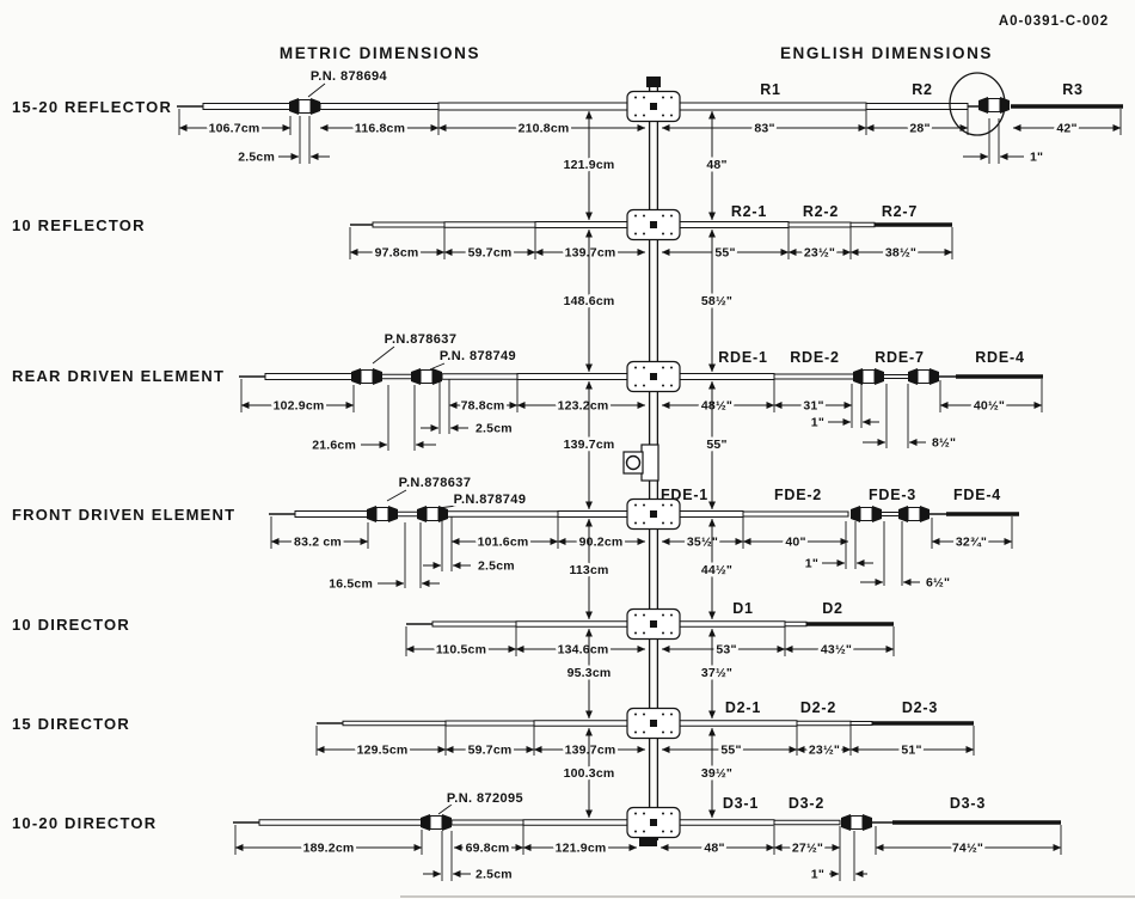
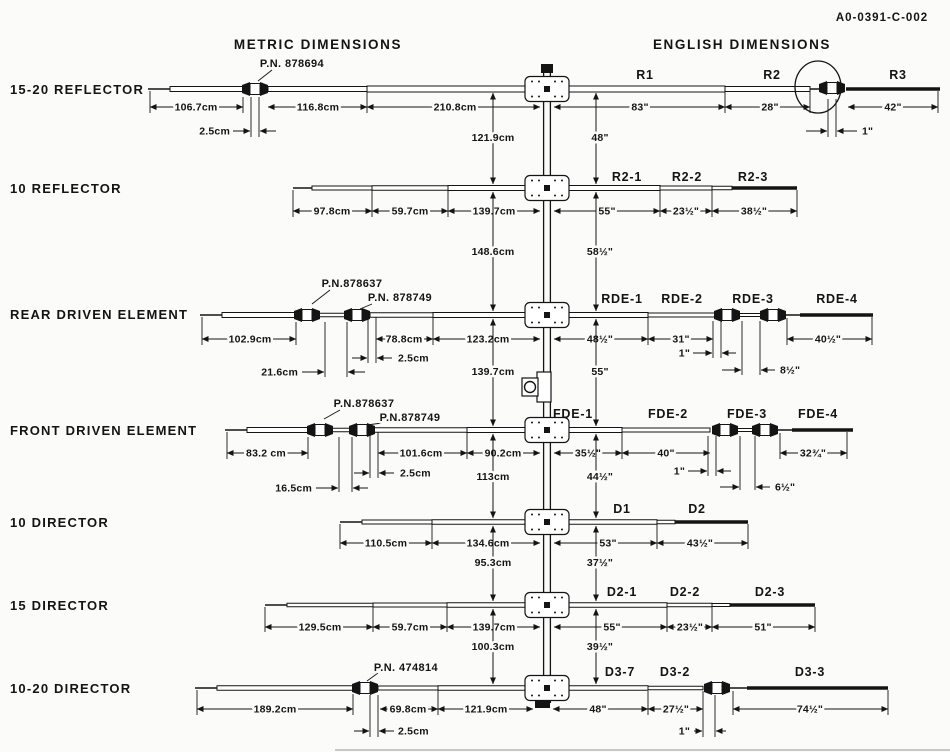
  A0-0391-C-002
  METRIC DIMENSIONS
  ENGLISH DIMENSIONS
  106.7cm
  116.8cm
  210.8cm
  2.5cm
  83"
  28"
  42"
  1"
  P.N. 878694
  R1
  R2
  R3
  15-20 REFLECTOR
  97.8cm
  59.7cm
  139.7cm
  55"
  23½"
  38½"
  R2-1
  R2-2
- R2-7
+ R2-3
  10 REFLECTOR
  102.9cm
  78.8cm
  123.2cm
  2.5cm
  21.6cm
  4½"
  31"
  40½"
  1"
  8½"
  P.N.878637
  P.N. 878749
  RDE-1
  RDE-2
- RDE-7
+ RDE-3
  RDE-4
  REAR DRIVEN ELEMENT
  83.2 cm
  101.6cm
  90.2cm
  2.5cm
  16.5cm
  35½"
  40"
  32¾"
  1"
  6½"
  P.N.878637
  P.N.878749
  FDE-1
  FDE-2
  FDE-3
  FDE-4
  FRONT DRIVEN ELEMENT
  110.5cm
  134.6cm
  53"
  43½"
  D1
  D2
  10 DIRECTOR
  129.5cm
  59.7cm
  139.7cm
  55"
  23½"
  51"
  D2-1
  D2-2
  D2-3
  15 DIRECTOR
  189.2cm
  69.8cm
  121.9cm
  2.5cm
  48"
  27½"
  74½"
  1"
- P.N. 872095
+ P.N. 474814
- D3-1
+ D3-7
  D3-2
  D3-3
  10-20 DIRECTOR
  121.9cm
  148.6cm
  139.7cm
  113cm
  95.3cm
  100.3cm
  48"
  58½"
  55"
  44½"
  37½"
  39½"
